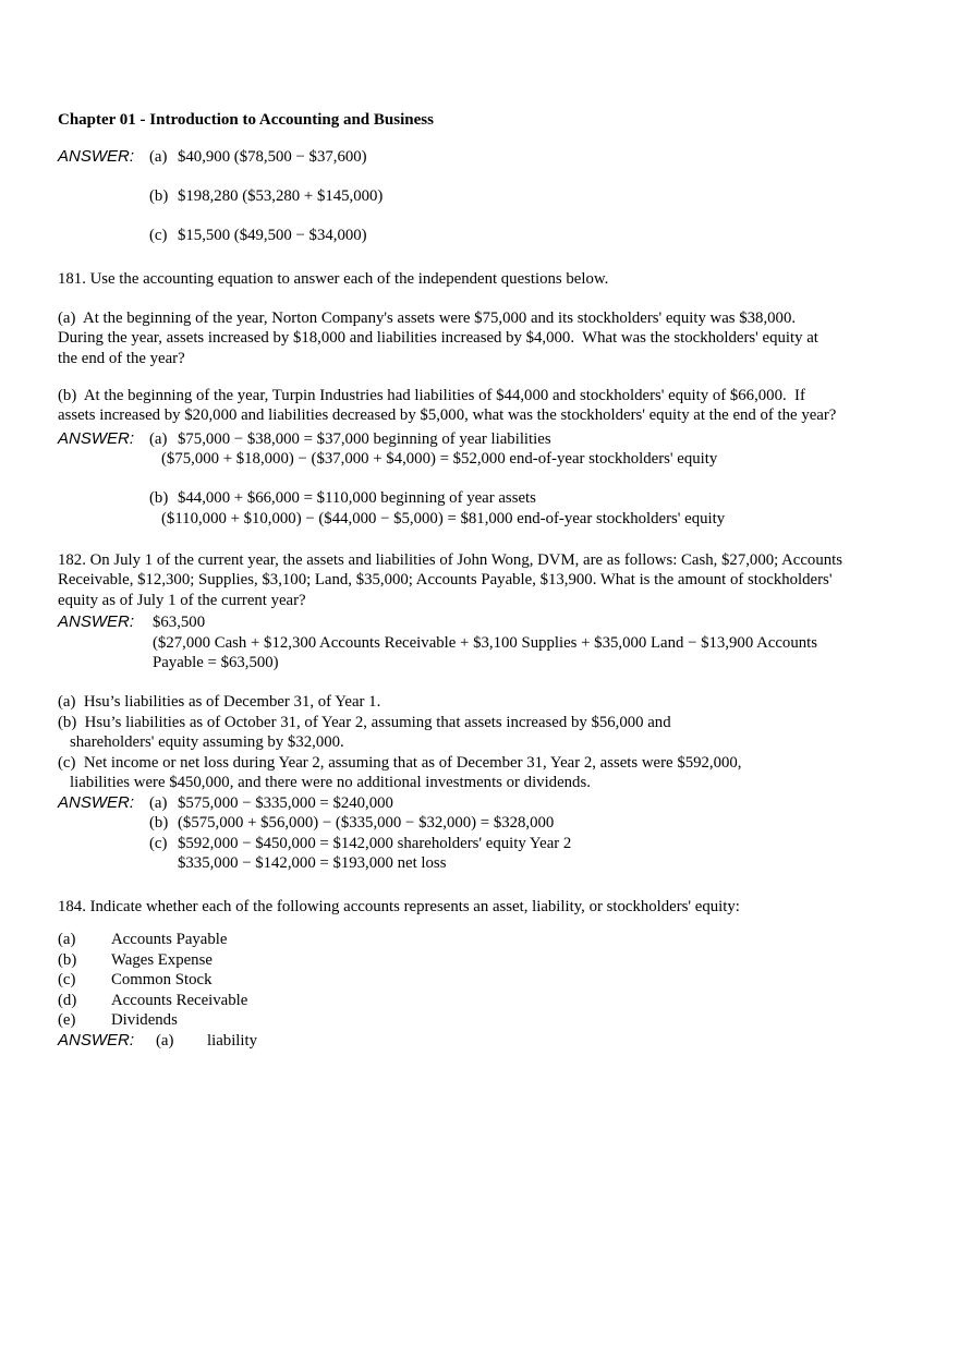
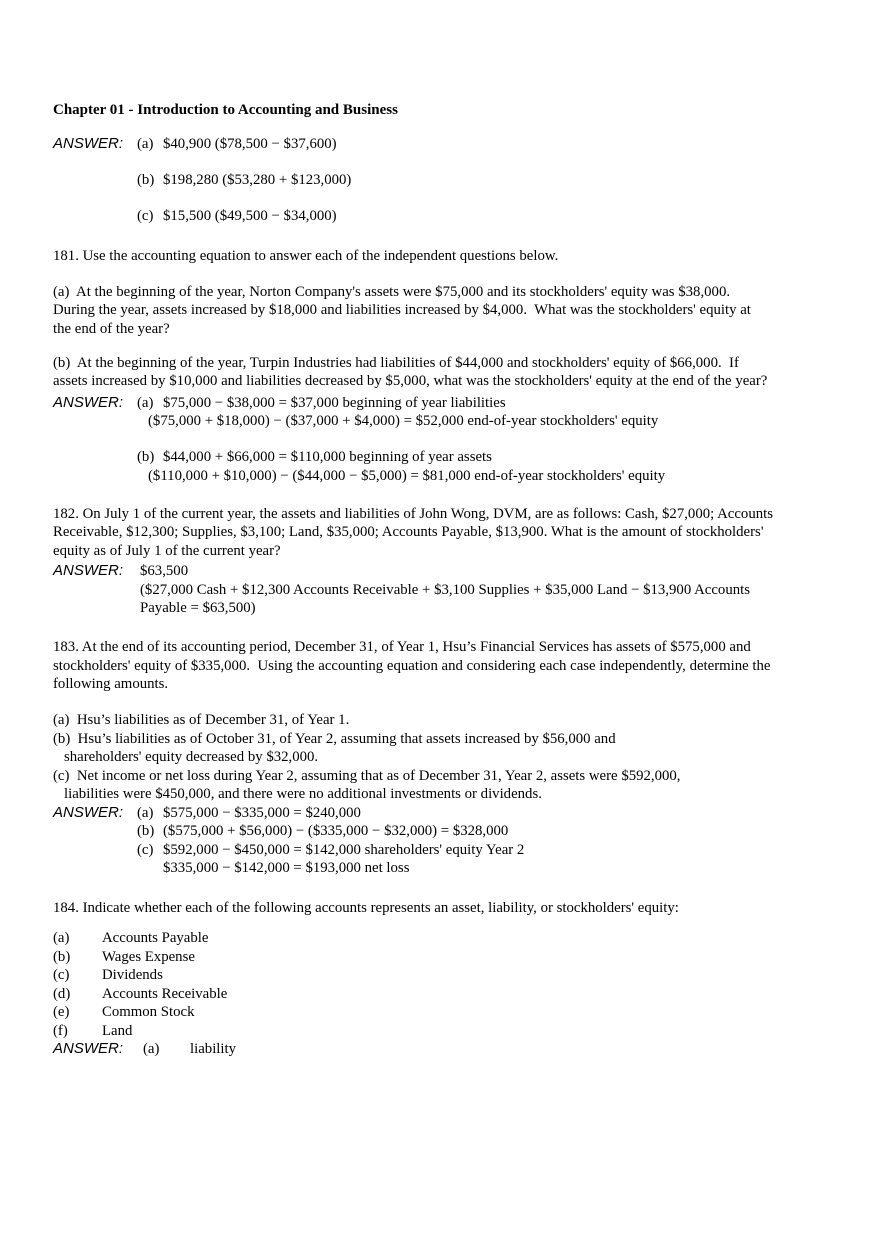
  Chapter 01 - Introduction to Accounting and Business
  ANSWER:
  (a)
  $40,900 ($78,500 − $37,600)
  (b)
- $198,280 ($53,280 + $145,000)
+ $198,280 ($53,280 + $123,000)
  (c)
  $15,500 ($49,500 − $34,000)
  181. Use the accounting equation to answer each of the independent questions below.
  (a) At the beginning of the year, Norton Company's assets were $75,000 and its stockholders' equity was $38,000.
  During the year, assets increased by $18,000 and liabilities increased by $4,000. What was the stockholders' equity at
  the end of the year?
  (b) At the beginning of the year, Turpin Industries had liabilities of $44,000 and stockholders' equity of $66,000. If
- assets increased by $20,000 and liabilities decreased by $5,000, what was the stockholders' equity at the end of the year?
+ assets increased by $10,000 and liabilities decreased by $5,000, what was the stockholders' equity at the end of the year?
  ANSWER:
  (a)
  $75,000 − $38,000 = $37,000 beginning of year liabilities
  ($75,000 + $18,000) − ($37,000 + $4,000) = $52,000 end-of-year stockholders' equity
  (b)
  $44,000 + $66,000 = $110,000 beginning of year assets
  ($110,000 + $10,000) − ($44,000 − $5,000) = $81,000 end-of-year stockholders' equity
  182. On July 1 of the current year, the assets and liabilities of John Wong, DVM, are as follows: Cash, $27,000; Accounts
  Receivable, $12,300; Supplies, $3,100; Land, $35,000; Accounts Payable, $13,900. What is the amount of stockholders'
  equity as of July 1 of the current year?
  ANSWER:
  $63,500
  ($27,000 Cash + $12,300 Accounts Receivable + $3,100 Supplies + $35,000 Land − $13,900 Accounts
  Payable = $63,500)
+ 183. At the end of its accounting period, December 31, of Year 1, Hsu’s Financial Services has assets of $575,000 and
+ stockholders' equity of $335,000. Using the accounting equation and considering each case independently, determine the
+ following amounts.
  (a) Hsu’s liabilities as of December 31, of Year 1.
  (b) Hsu’s liabilities as of October 31, of Year 2, assuming that assets increased by $56,000 and
- shareholders' equity assuming by $32,000.
+ shareholders' equity decreased by $32,000.
  (c) Net income or net loss during Year 2, assuming that as of December 31, Year 2, assets were $592,000,
  liabilities were $450,000, and there were no additional investments or dividends.
  ANSWER:
  (a)
  $575,000 − $335,000 = $240,000
  (b)
  ($575,000 + $56,000) − ($335,000 − $32,000) = $328,000
  (c)
  $592,000 − $450,000 = $142,000 shareholders' equity Year 2
  $335,000 − $142,000 = $193,000 net loss
  184. Indicate whether each of the following accounts represents an asset, liability, or stockholders' equity:
  (a)
  Accounts Payable
  (b)
  Wages Expense
  (c)
- Common Stock
+ Dividends
  (d)
  Accounts Receivable
  (e)
- Dividends
+ Common Stock
+ (f)
+ Land
  ANSWER:
  (a)
  liability
